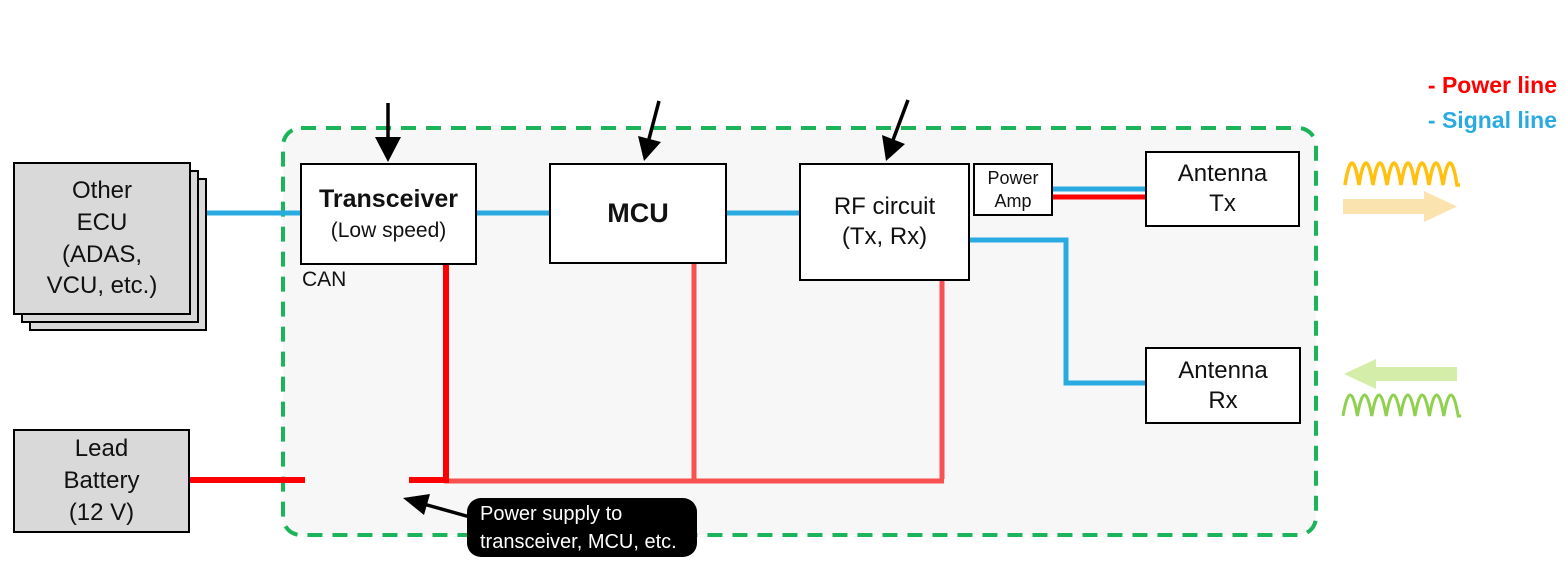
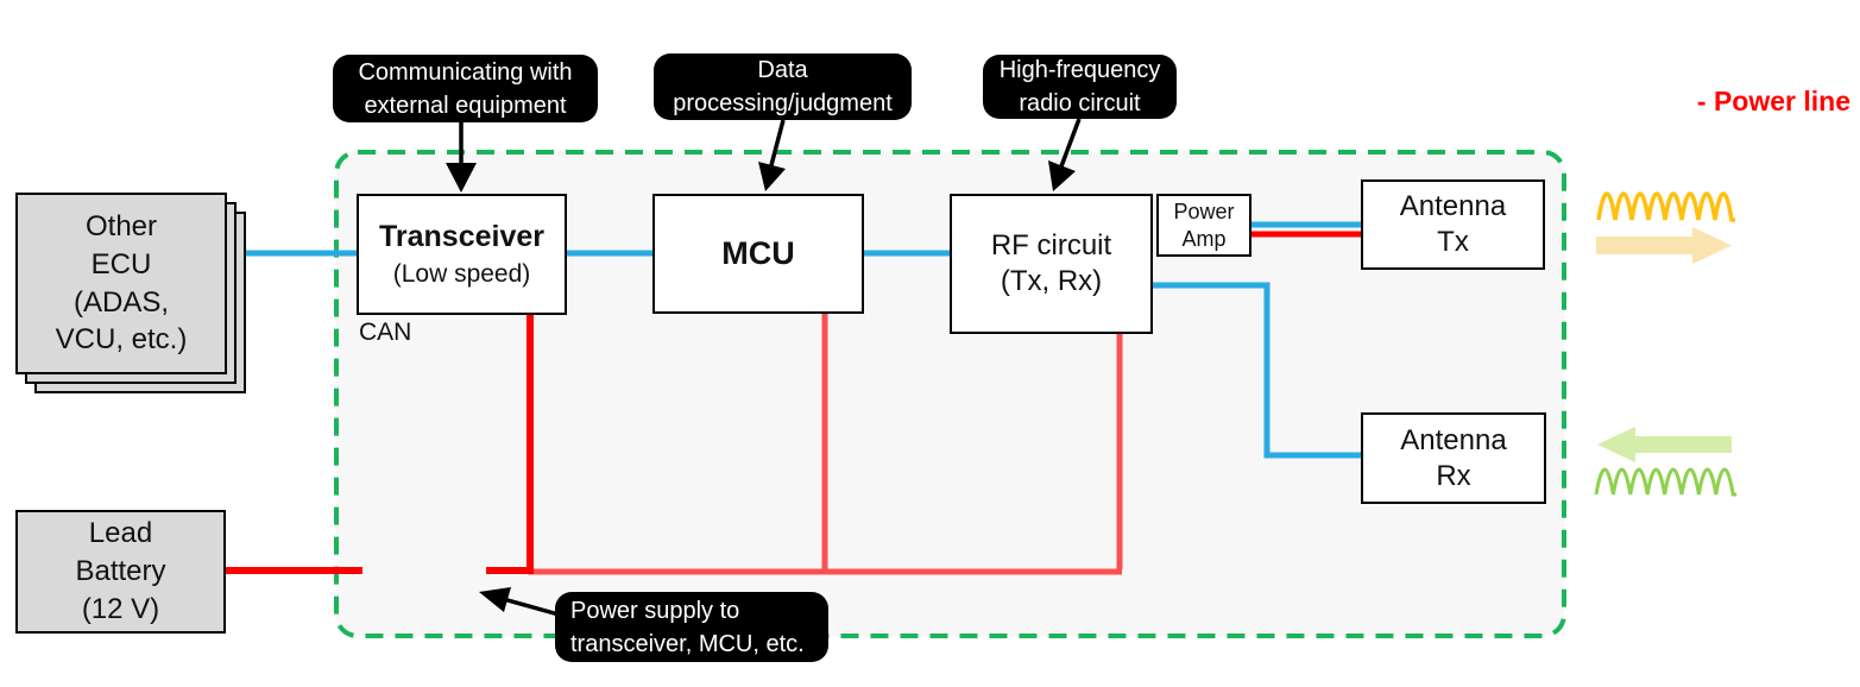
  Other
  ECU
  (ADAS,
  VCU, etc.)
  Lead
  Battery
  (12 V)
  Transceiver
  (Low speed)
  CAN
  MCU
  RF circuit
  (Tx, Rx)
  Power
  Amp
  Antenna
  Tx
  Antenna
  Rx
+ Communicating with
+ external equipment
+ Data
+ processing/judgment
+ High-frequency
+ radio circuit
  Power supply to
  transceiver, MCU, etc.
  - Power line
- - Signal line
